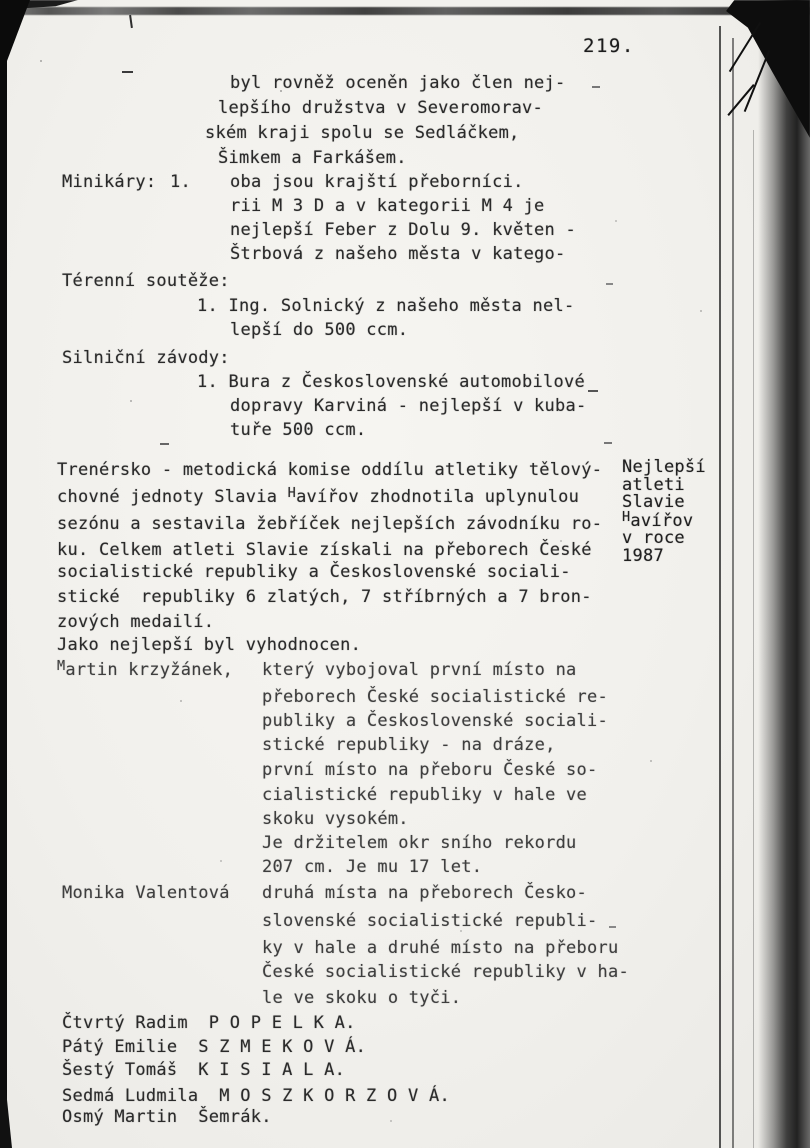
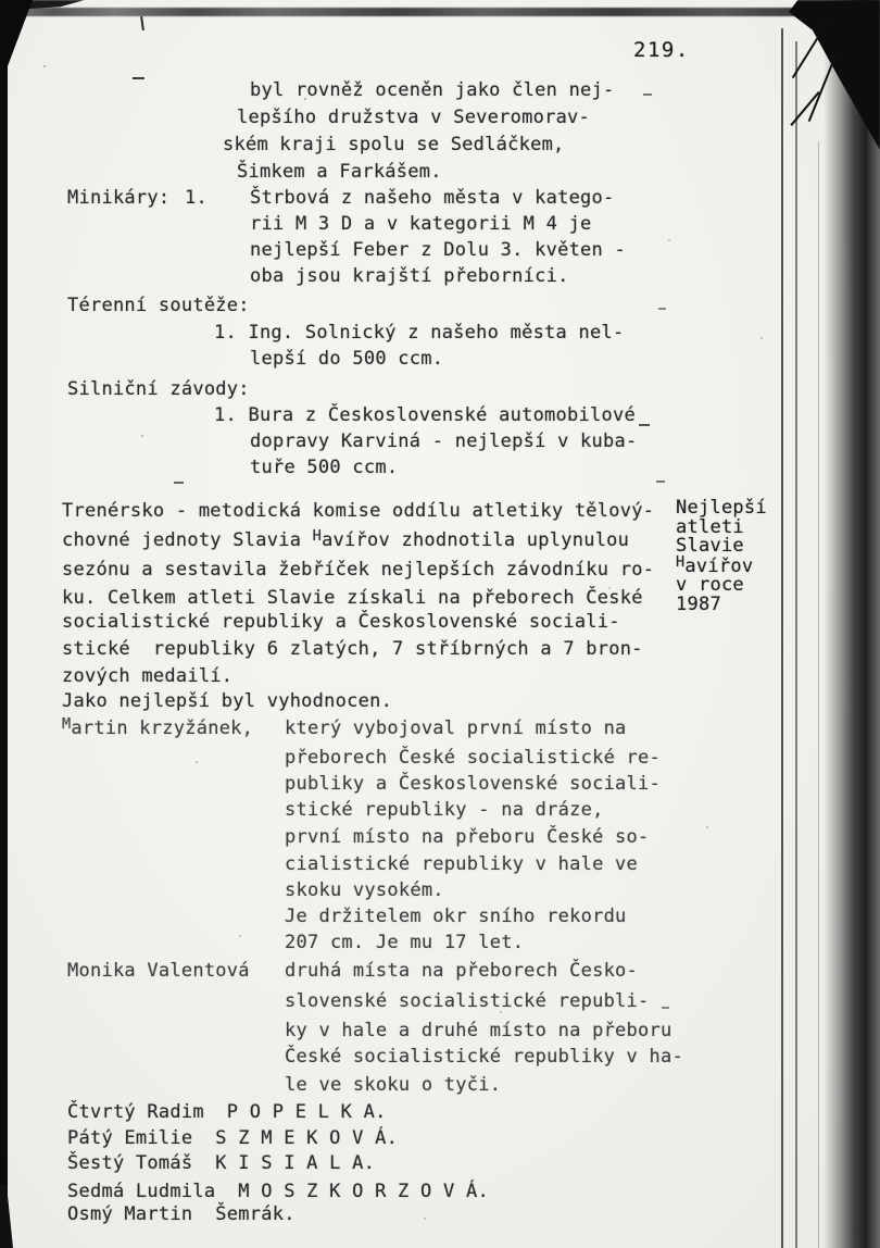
  219.
  byl rovněž oceněn jako člen nej-
  lepšího družstva v Severomorav-
  ském kraji spolu se Sedláčkem,
  Šimkem a Farkášem.
  Minikáry:
  1.
- oba jsou krajští přeborníci.
+ Štrbová z našeho města v katego-
  rii M 3 D a v kategorii M 4 je
- nejlepší Feber z Dolu 9. květen -
+ nejlepší Feber z Dolu 3. květen -
- Štrbová z našeho města v katego-
+ oba jsou krajští přeborníci.
  Térenní soutěže:
  1. Ing. Solnický z našeho města nel-
  lepší do 500 ccm.
  Silniční závody:
  1. Bura z Československé automobilové
  dopravy Karviná - nejlepší v kuba-
  tuře 500 ccm.
  Trenérsko - metodická komise oddílu atletiky tělový-
  chovné jednoty Slavia Havířov zhodnotila uplynulou
  sezónu a sestavila žebříček nejlepších závodníku ro-
  ku. Celkem atleti Slavie získali na přeborech České
  socialistické republiky a Československé sociali-
  stické republiky 6 zlatých, 7 stříbrných a 7 bron-
  zových medailí.
  Jako nejlepší byl vyhodnocen.
  Nejlepší
  atleti
  Slavie
  Havířov
  v roce
  1987
  Martin krzyžánek,
  který vybojoval první místo na
  přeborech České socialistické re-
  publiky a Československé sociali-
  stické republiky - na dráze,
  první místo na přeboru České so-
  cialistické republiky v hale ve
  skoku vysokém.
  Je držitelem okr sního rekordu
  207 cm. Je mu 17 let.
  Monika Valentová
  druhá místa na přeborech Česko-
  slovenské socialistické republi-
  ky v hale a druhé místo na přeboru
  České socialistické republiky v ha-
  le ve skoku o tyči.
  Čtvrtý Radim P O P E L K A.
  Pátý Emilie S Z M E K O V Á.
  Šestý Tomáš K I S I A L A.
  Sedmá Ludmila M O S Z K O R Z O V Á.
  Osmý Martin Šemrák.
